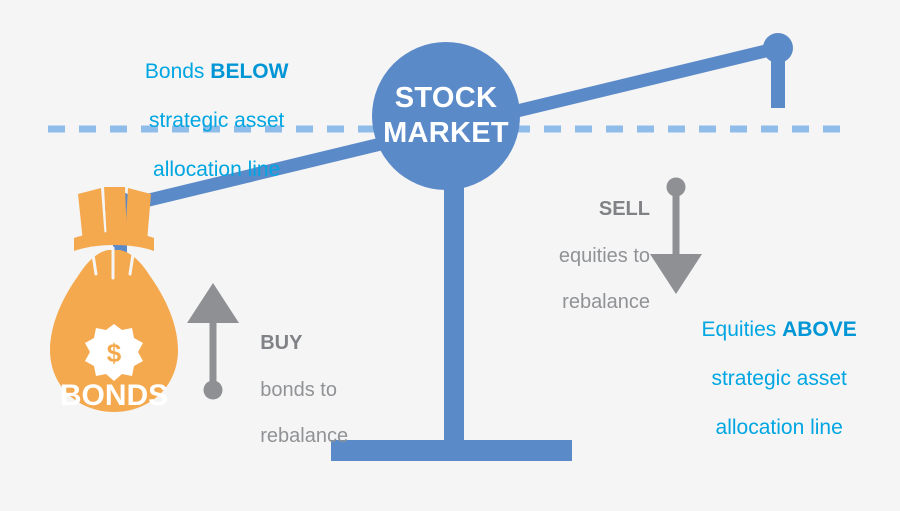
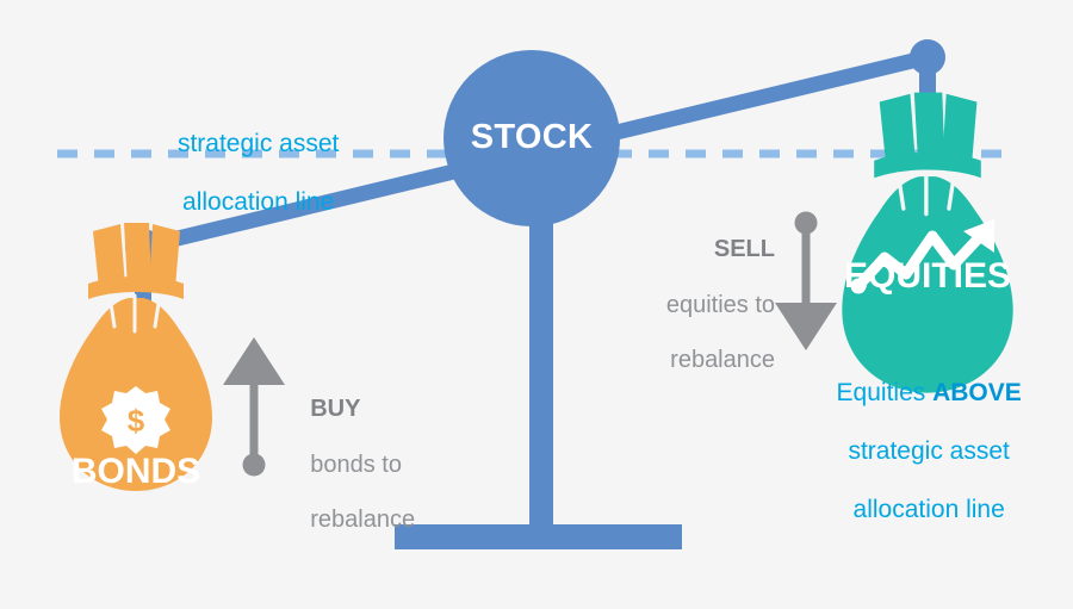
  $
  BONDS
+ EQUITIES
  STOCK
- MARKET
- Bonds BELOW
  strategic asset
  allocation line
  Equities ABOVE
  strategic asset
  allocation line
  BUY
  bonds to
  rebalance
  SELL
  equities to
  rebalance
